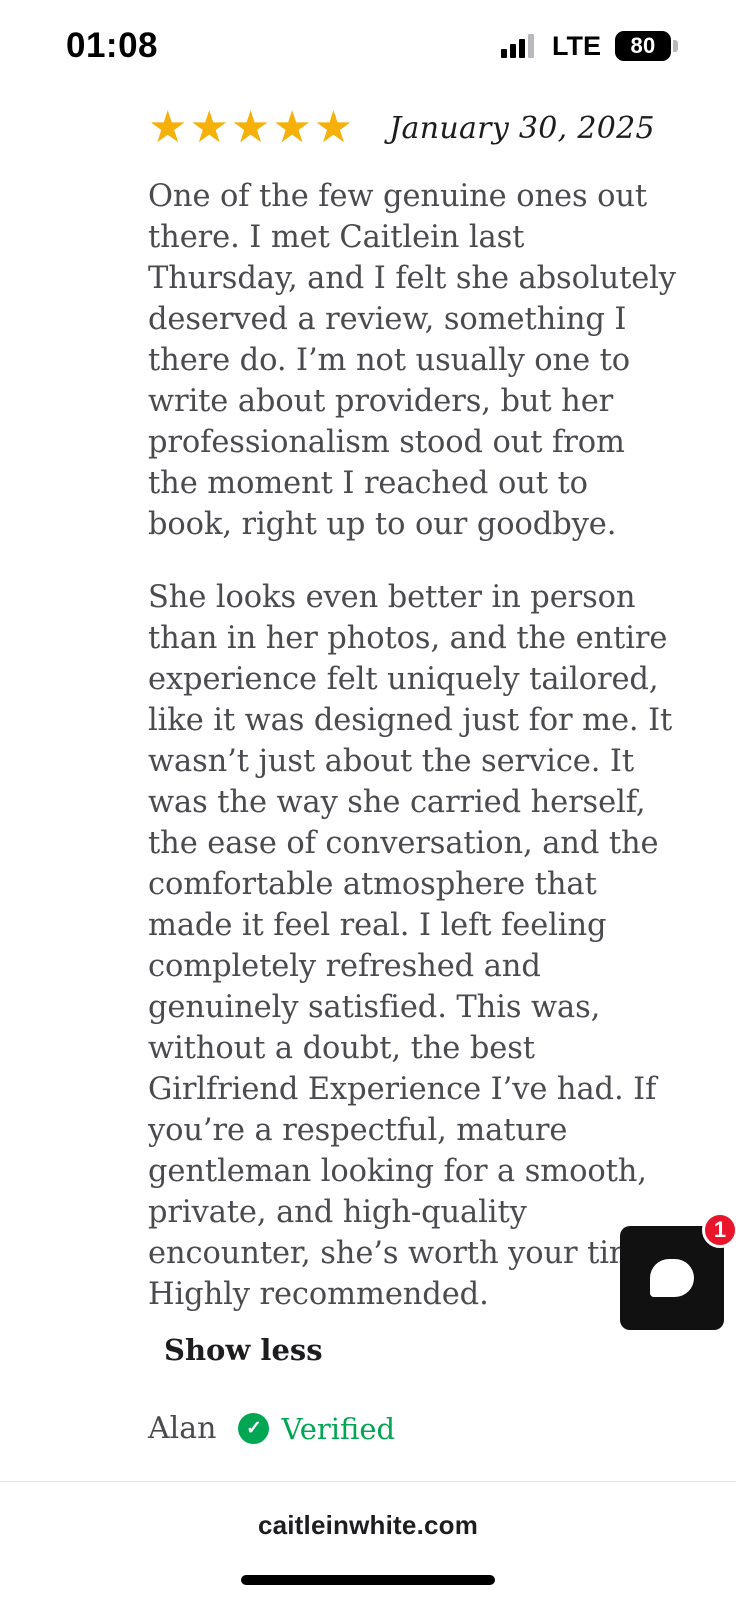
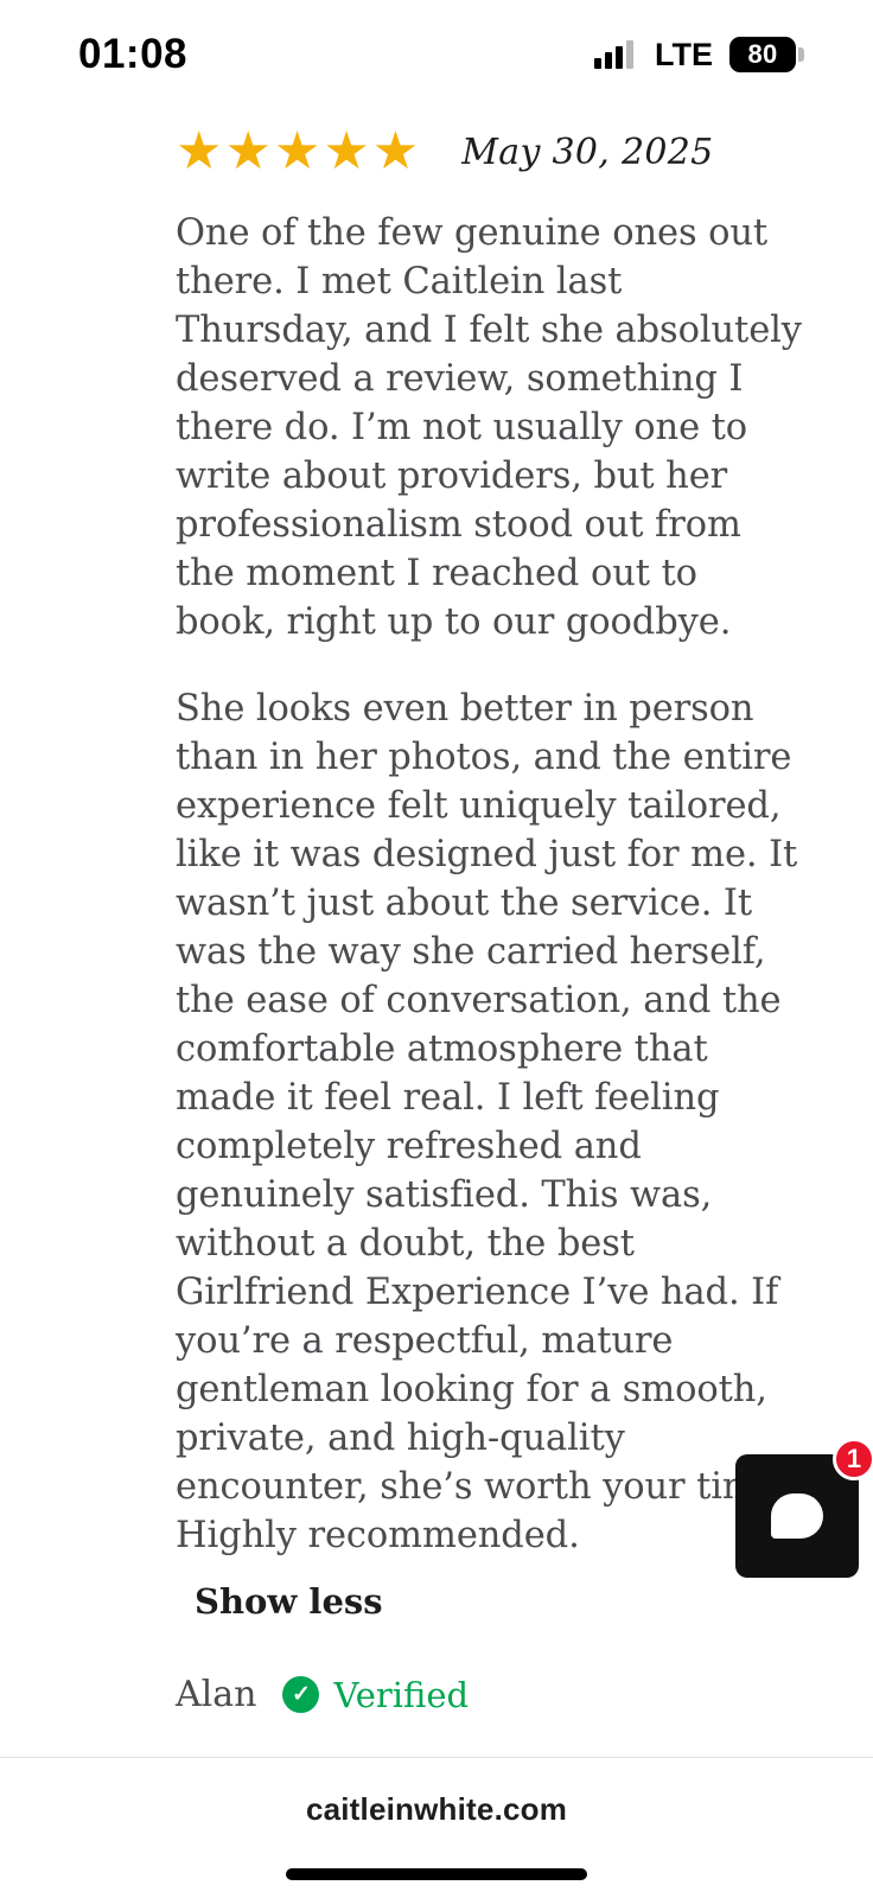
  01:08
  LTE
  80
  ★★★★★
- January 30, 2025
+ May 30, 2025
  One of the few genuine ones out there. I met Caitlein last Thursday, and I felt she absolutely deserved a review, something I there do. I’m not usually one to write about providers, but her professionalism stood out from the moment I reached out to book, right up to our goodbye.
  She looks even better in person than in her photos, and the entire experience felt uniquely tailored, like it was designed just for me. It wasn’t just about the service. It was the way she carried herself, the ease of conversation, and the comfortable atmosphere that made it feel real. I left feeling completely refreshed and genuinely satisfied. This was, without a doubt, the best Girlfriend Experience I’ve had. If you’re a respectful, mature gentleman looking for a smooth, private, and high-quality encounter, she’s worth your ti Highly recommended.
  Show less
  Alan
  ✓
  Verified
  1
  caitleinwhite.com
